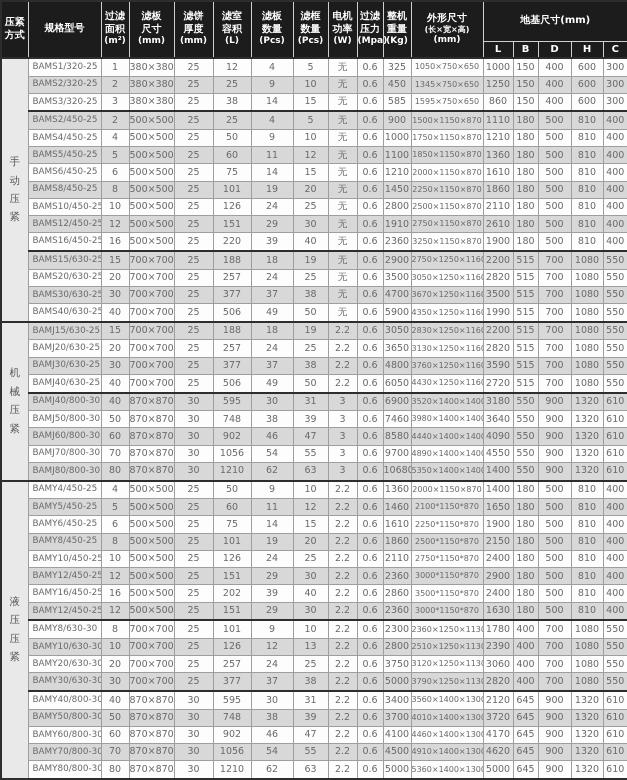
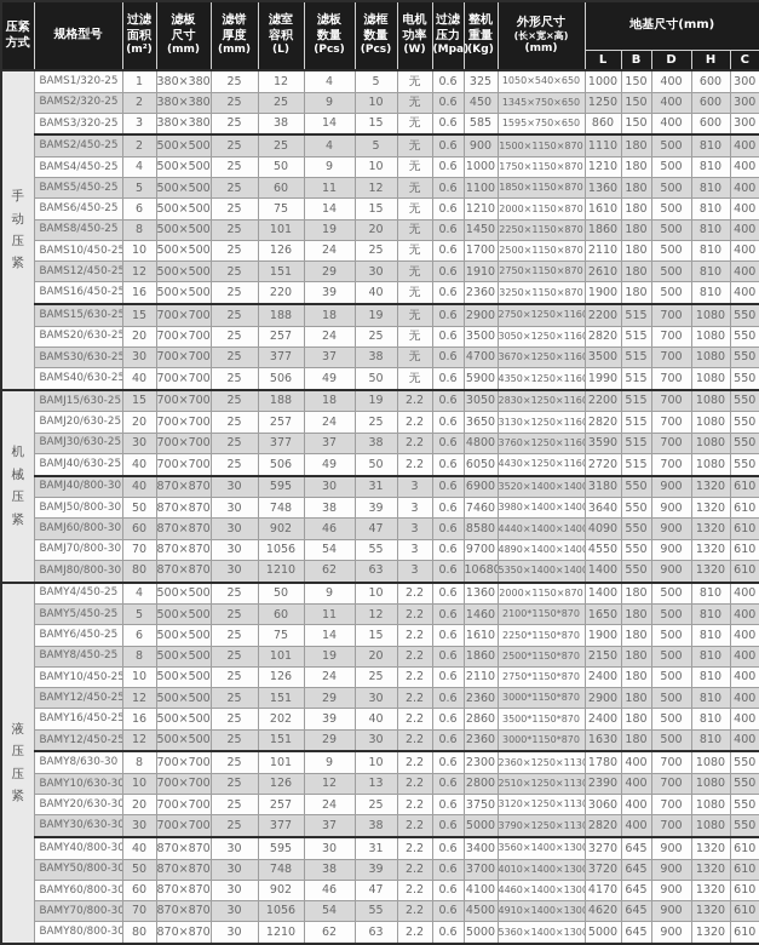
  压紧 方式	规格型号	过滤 面积 (m²)	滤板 尺寸 (mm)	滤饼 厚度 (mm)	滤室 容积 (L)	滤板 数量 (Pcs)	滤框 数量 (Pcs)	电机 功率 (W)	过滤 压力 (Mpa)	整机 重量 (Kg)	外形尺寸 (长×宽×高) (mm)	地基尺寸(mm)
  L	B	D	H	C
- 手 动 压 紧	BAMS1/320-25	1	380×380	25	12	4	5	无	0.6	325	1050×750×650	1000	150	400	600	300
+ 手 动 压 紧	BAMS1/320-25	1	380×380	25	12	4	5	无	0.6	325	1050×540×650	1000	150	400	600	300
  BAMS2/320-25	2	380×380	25	25	9	10	无	0.6	450	1345×750×650	1250	150	400	600	300
  BAMS3/320-25	3	380×380	25	38	14	15	无	0.6	585	1595×750×650	860	150	400	600	300
  BAMS2/450-25	2	500×500	25	25	4	5	无	0.6	900	1500×1150×870	1110	180	500	810	400
  BAMS4/450-25	4	500×500	25	50	9	10	无	0.6	1000	1750×1150×870	1210	180	500	810	400
  BAMS5/450-25	5	500×500	25	60	11	12	无	0.6	1100	1850×1150×870	1360	180	500	810	400
  BAMS6/450-25	6	500×500	25	75	14	15	无	0.6	1210	2000×1150×870	1610	180	500	810	400
  BAMS8/450-25	8	500×500	25	101	19	20	无	0.6	1450	2250×1150×870	1860	180	500	810	400
- BAMS10/450-25	10	500×500	25	126	24	25	无	0.6	2800	2500×1150×870	2110	180	500	810	400
+ BAMS10/450-25	10	500×500	25	126	24	25	无	0.6	1700	2500×1150×870	2110	180	500	810	400
  BAMS12/450-25	12	500×500	25	151	29	30	无	0.6	1910	2750×1150×870	2610	180	500	810	400
  BAMS16/450-25	16	500×500	25	220	39	40	无	0.6	2360	3250×1150×870	1900	180	500	810	400
  BAMS15/630-25	15	700×700	25	188	18	19	无	0.6	2900	2750×1250×116	2200	515	700	1080	550
  BAMS20/630-25	20	700×700	25	257	24	25	无	0.6	3500	3050×1250×116	2820	515	700	1080	550
  BAMS30/630-25	30	700×700	25	377	37	38	无	0.6	4700	3670×1250×116	3500	515	700	1080	550
  BAMS40/630-25	40	700×700	25	506	49	50	无	0.6	5900	4350×1250×116	1990	515	700	1080	550
  机 械 压 紧	BAMJ15/630-25	15	700×700	25	188	18	19	2.2	0.6	3050	2830×1250×116	2200	515	700	1080	550
  BAMJ20/630-25	20	700×700	25	257	24	25	2.2	0.6	3650	3130×1250×116	2820	515	700	1080	550
  BAMJ30/630-25	30	700×700	25	377	37	38	2.2	0.6	4800	3760×1250×116	3590	515	700	1080	550
  BAMJ40/630-25	40	700×700	25	506	49	50	2.2	0.6	6050	4430×1250×116	2720	515	700	1080	550
  BAMJ40/800-30	40	870×870	30	595	30	31	3	0.6	6900	3520×1400×140	3180	550	900	1320	610
  BAMJ50/800-30	50	870×870	30	748	38	39	3	0.6	7460	3980×1400×140	3640	550	900	1320	610
  BAMJ60/800-30	60	870×870	30	902	46	47	3	0.6	8580	4440×1400×140	4090	550	900	1320	610
  BAMJ70/800-30	70	870×870	30	1056	54	55	3	0.6	9700	4890×1400×140	4550	550	900	1320	610
  BAMJ80/800-30	80	870×870	30	1210	62	63	3	0.6	1068	5350×1400×140	1400	550	900	1320	610
  液 压 压 紧	BAMY4/450-25	4	500×500	25	50	9	10	2.2	0.6	1360	2000×1150×870	1400	180	500	810	400
  BAMY5/450-25	5	500×500	25	60	11	12	2.2	0.6	1460	2100*1150*870	1650	180	500	810	400
  BAMY6/450-25	6	500×500	25	75	14	15	2.2	0.6	1610	2250*1150*870	1900	180	500	810	400
  BAMY8/450-25	8	500×500	25	101	19	20	2.2	0.6	1860	2500*1150*870	2150	180	500	810	400
  BAMY10/450-25	10	500×500	25	126	24	25	2.2	0.6	2110	2750*1150*870	2400	180	500	810	400
  BAMY12/450-25	12	500×500	25	151	29	30	2.2	0.6	2360	3000*1150*870	2900	180	500	810	400
  BAMY16/450-25	16	500×500	25	202	39	40	2.2	0.6	2860	3500*1150*870	2400	180	500	810	400
  BAMY12/450-25	12	500×500	25	151	29	30	2.2	0.6	2360	3000*1150*870	1630	180	500	810	400
  BAMY8/630-30	8	700×700	25	101	9	10	2.2	0.6	2300	2360×1250×113	1780	400	700	1080	550
  BAMY10/630-30	10	700×700	25	126	12	13	2.2	0.6	2800	2510×1250×113	2390	400	700	1080	550
  BAMY20/630-30	20	700×700	25	257	24	25	2.2	0.6	3750	3120×1250×113	3060	400	700	1080	550
  BAMY30/630-30	30	700×700	25	377	37	38	2.2	0.6	5000	3790×1250×113	2820	400	700	1080	550
- BAMY40/800-30	40	870×870	30	595	30	31	2.2	0.6	3400	3560×1400×130	2120	645	900	1320	610
+ BAMY40/800-30	40	870×870	30	595	30	31	2.2	0.6	3400	3560×1400×130	3270	645	900	1320	610
  BAMY50/800-30	50	870×870	30	748	38	39	2.2	0.6	3700	4010×1400×130	3720	645	900	1320	610
  BAMY60/800-30	60	870×870	30	902	46	47	2.2	0.6	4100	4460×1400×130	4170	645	900	1320	610
  BAMY70/800-30	70	870×870	30	1056	54	55	2.2	0.6	4500	4910×1400×130	4620	645	900	1320	610
  BAMY80/800-30	80	870×870	30	1210	62	63	2.2	0.6	5000	5360×1400×130	5000	645	900	1320	610
